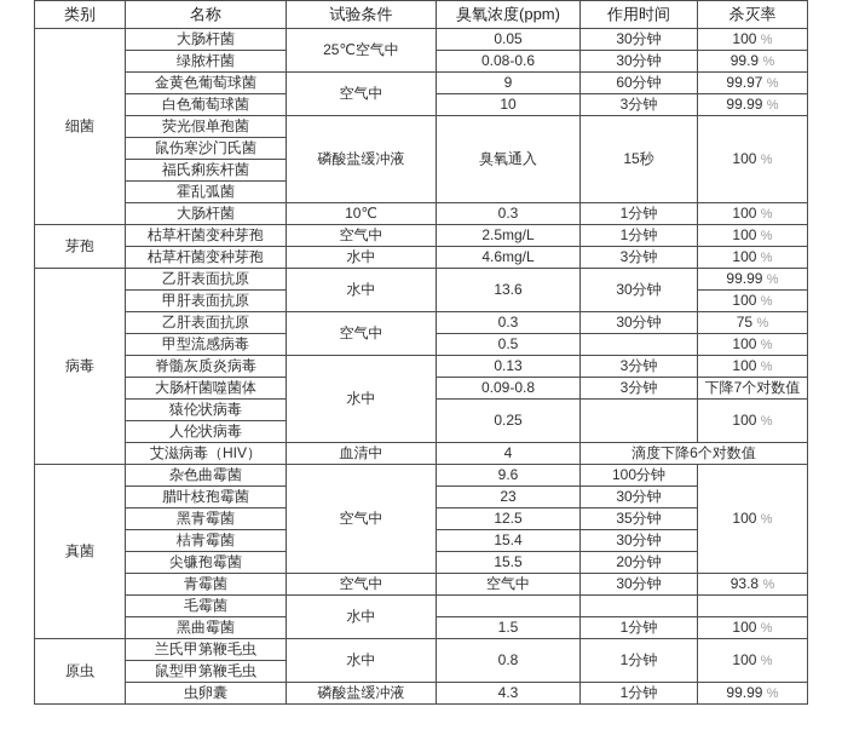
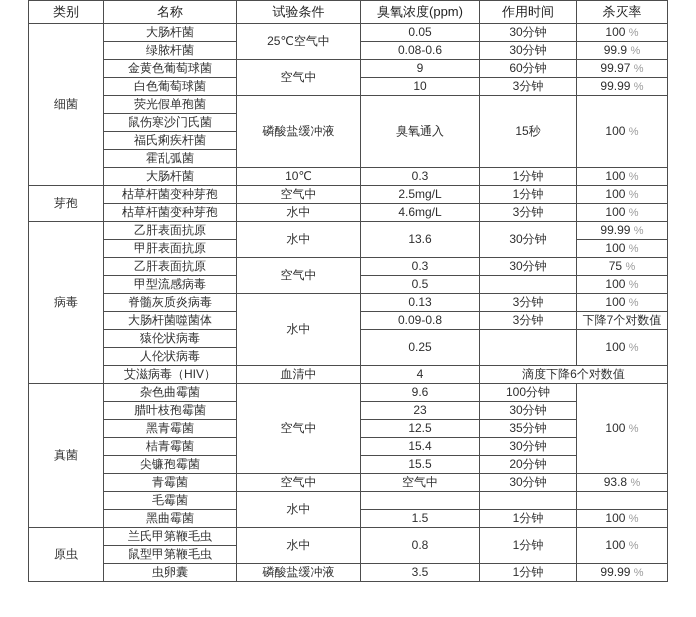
  类别	名称	试验条件	臭氧浓度(ppm)	作用时间	杀灭率
  细菌	大肠杆菌	25℃空气中	0.05	30分钟	100 %
  绿脓杆菌	0.08-0.6	30分钟	99.9 %
  金黄色葡萄球菌	空气中	9	60分钟	99.97 %
  白色葡萄球菌	10	3分钟	99.99 %
  荧光假单孢菌	磷酸盐缓冲液	臭氧通入	15秒	100 %
  鼠伤寒沙门氏菌
  福氏痢疾杆菌
  霍乱弧菌
  大肠杆菌	10℃	0.3	1分钟	100 %
  芽孢	枯草杆菌变种芽孢	空气中	2.5mg/L	1分钟	100 %
  枯草杆菌变种芽孢	水中	4.6mg/L	3分钟	100 %
  病毒	乙肝表面抗原	水中	13.6	30分钟	99.99 %
  甲肝表面抗原	100 %
  乙肝表面抗原	空气中	0.3	30分钟	75 %
  甲型流感病毒	0.5		100 %
  脊髓灰质炎病毒	水中	0.13	3分钟	100 %
  大肠杆菌噬菌体	0.09-0.8	3分钟	下降7个对数值
  猿伦状病毒	0.25		100 %
  人伦状病毒
  艾滋病毒（HIV）	血清中	4	滴度下降6个对数值
  真菌	杂色曲霉菌	空气中	9.6	100分钟	100 %
  腊叶枝孢霉菌	23	30分钟
  黑青霉菌	12.5	35分钟
  桔青霉菌	15.4	30分钟
  尖镰孢霉菌	15.5	20分钟
  青霉菌	空气中	空气中	30分钟	93.8 %
  毛霉菌	水中
  黑曲霉菌	1.5	1分钟	100 %
  原虫	兰氏甲第鞭毛虫	水中	0.8	1分钟	100 %
  鼠型甲第鞭毛虫
- 虫卵囊	磷酸盐缓冲液	4.3	1分钟	99.99 %
+ 虫卵囊	磷酸盐缓冲液	3.5	1分钟	99.99 %
